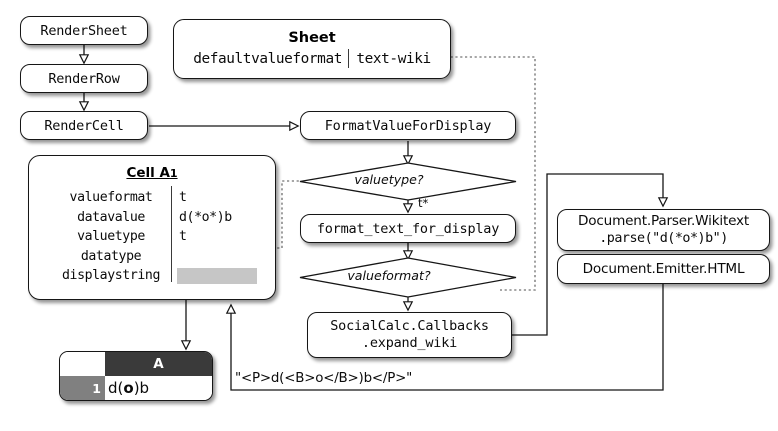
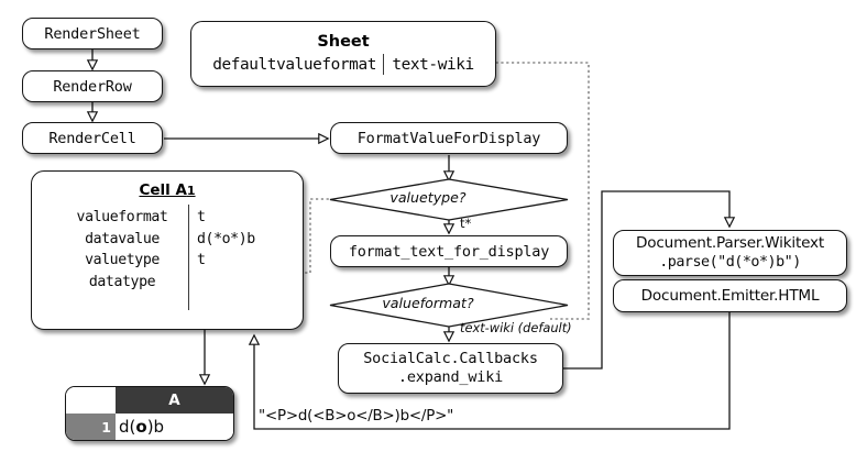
  RenderSheet
  RenderRow
  RenderCell
  Sheet
  defaultvalueformat
  text-wiki
  FormatValueForDisplay
  format_text_for_display
  SocialCalc.Callbacks
  .expand_wiki
  Document.Parser.Wikitext
  .parse("d(*o*)b")
  Document.Emitter.HTML
  Cell A1
  valueformat
  t
  datavalue
  d(*o*)b
  valuetype
  t
  datatype
- displaystring
  valuetype?
  valueformat?
  t*
+ text-wiki (default)
  "<P>d(<B>o</B>)b</P>"
  A
  1
  d(
  o
  )b
